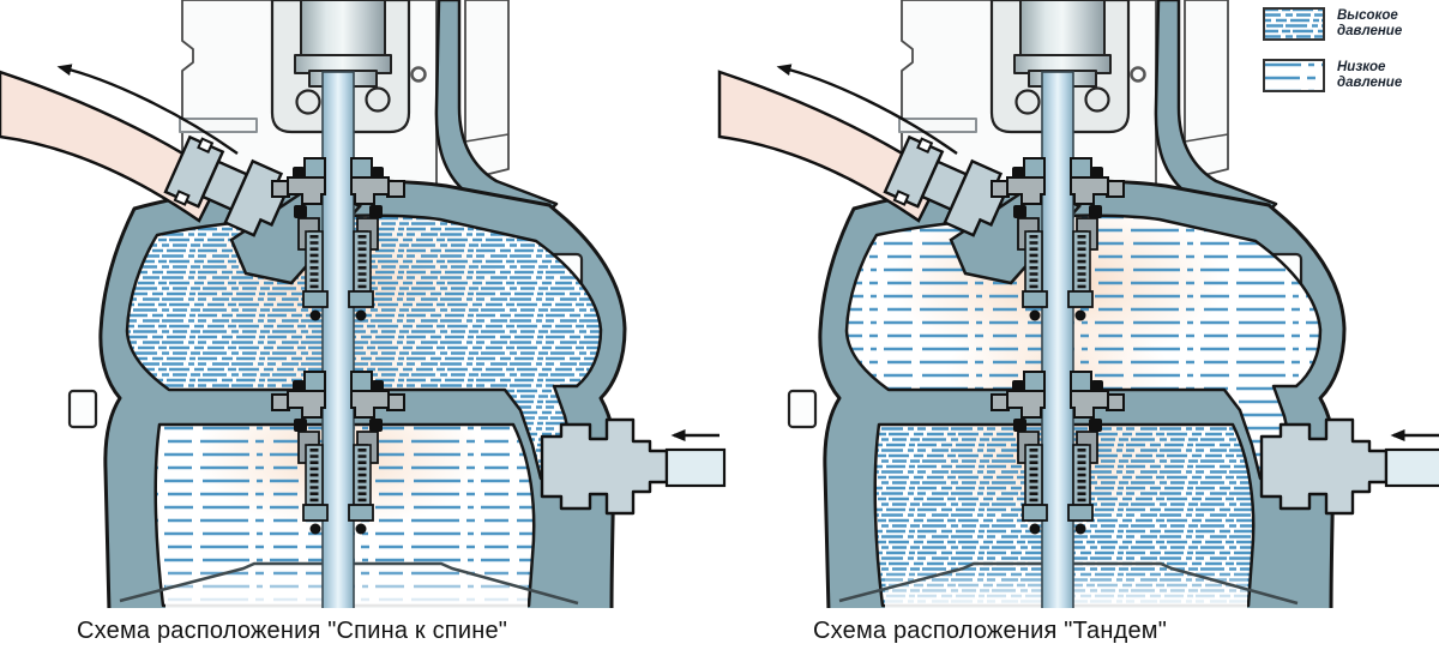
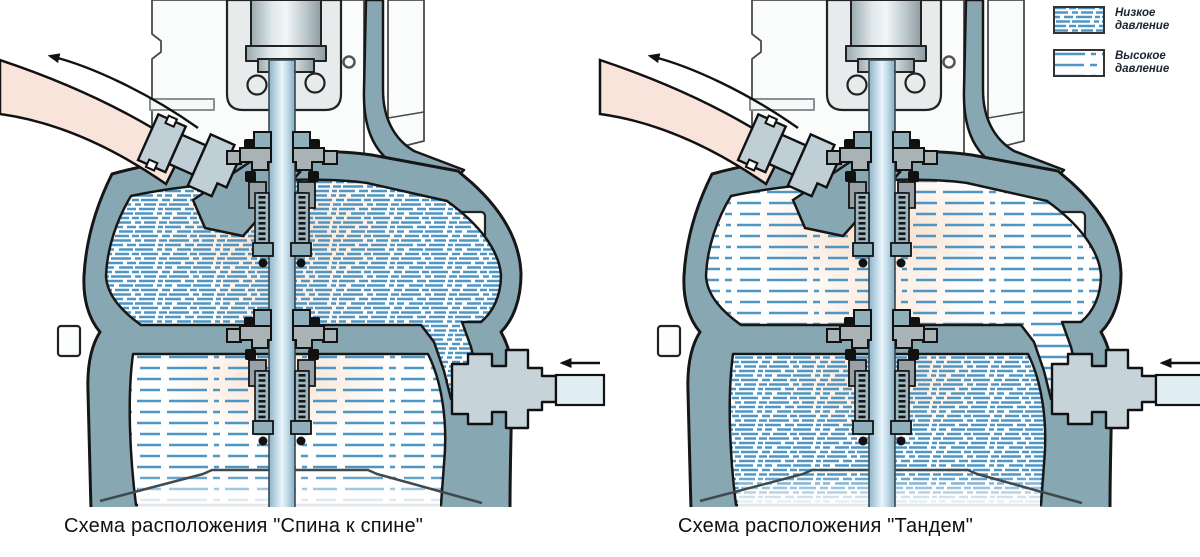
- Высокое
+ Низкое
  давление
- Низкое
+ Высокое
  давление
  Схема расположения "Спина к спине"
  Схема расположения "Тандем"
